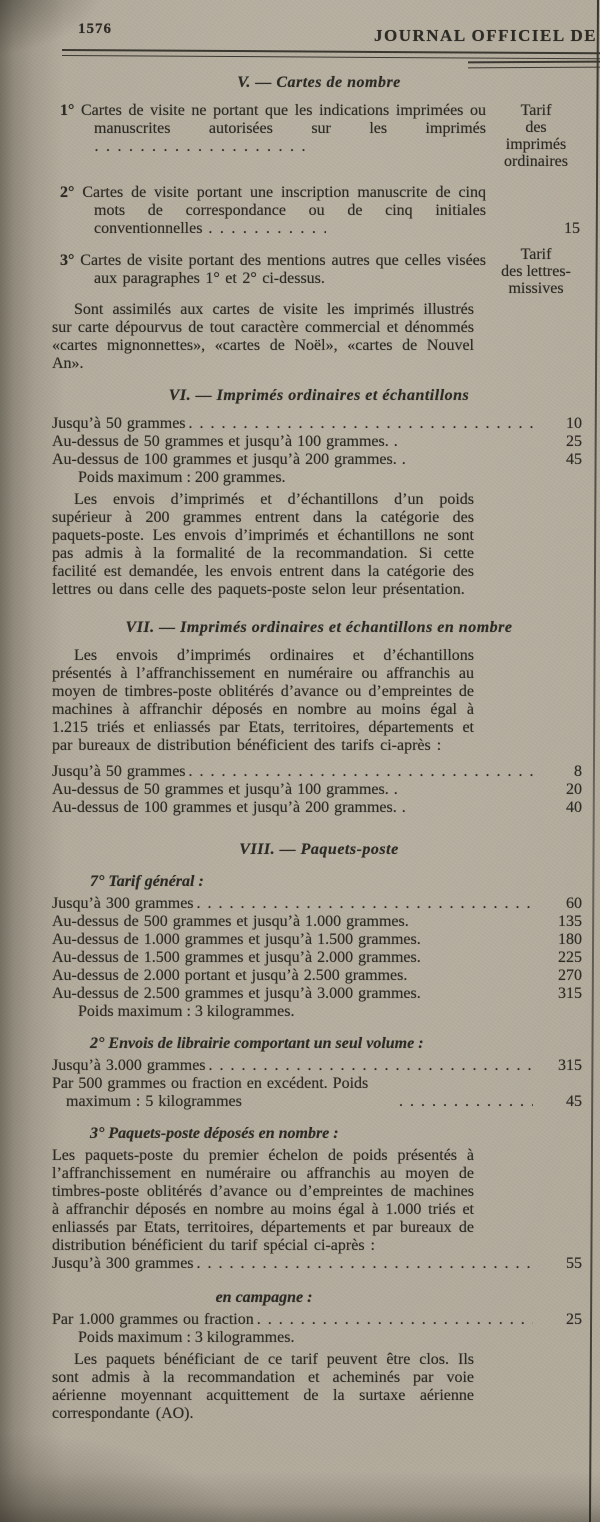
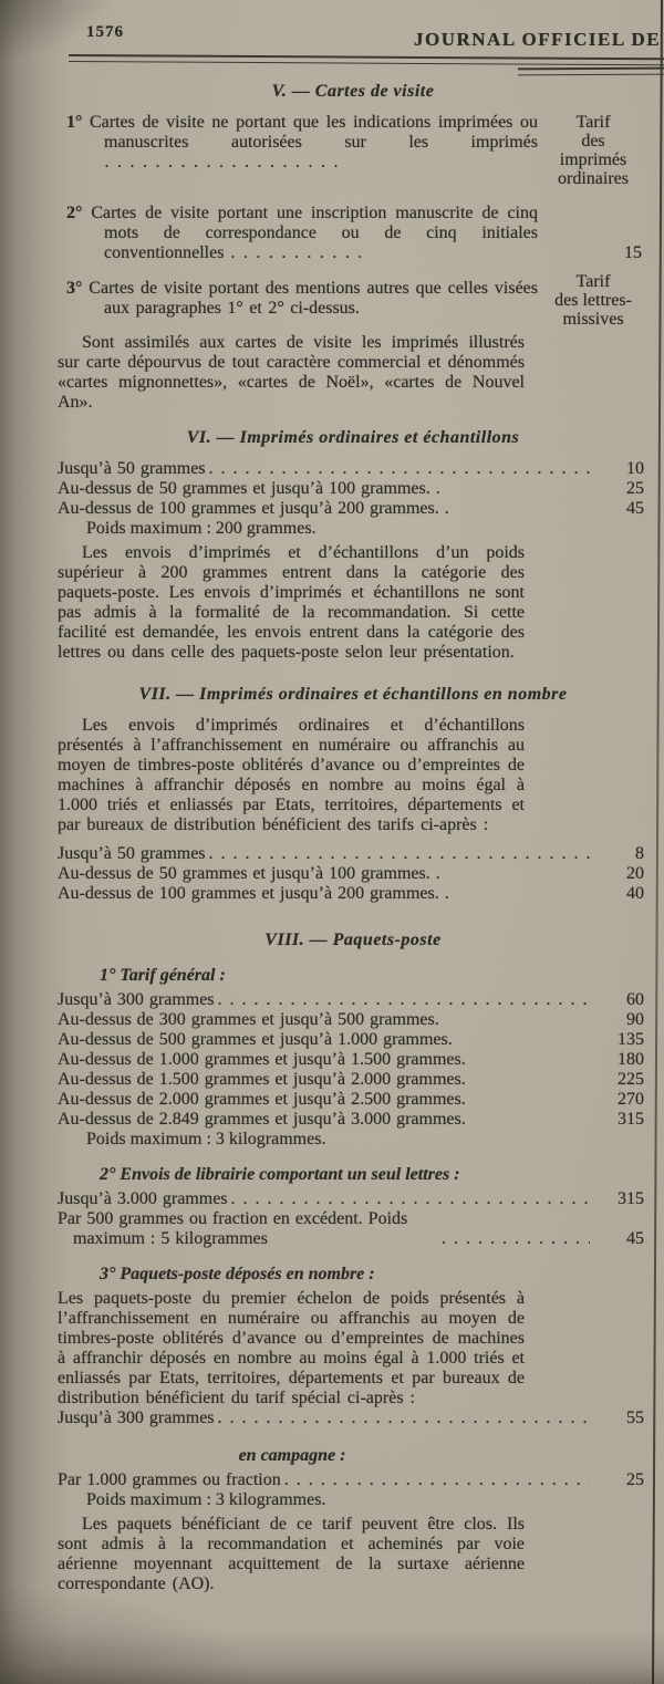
  1576
  JOURNAL OFFICIEL DE
- V. — Cartes de nombre
+ V. — Cartes de visite
  1° Cartes de visite ne portant que les indications imprimées ou manuscrites autorisées sur les imprimés
  Tarif
  des
  imprimés
  ordinaires
  2° Cartes de visite portant une inscription manuscrite de cinq mots de correspondance ou de cinq initiales conventionnelles
  15
  3° Cartes de visite portant des mentions autres que celles visées aux paragraphes 1° et 2° ci-dessus.
  Tarif
  des lettres-
  missives
  Sont assimilés aux cartes de visite les imprimés illustrés sur carte dépourvus de tout caractère commercial et dénommés «cartes mignonnettes», «cartes de Noël», «cartes de Nouvel An».
  VI. — Imprimés ordinaires et échantillons
  Jusqu’à 50 grammes
  10
  Au-dessus de 50 grammes et jusqu’à 100 grammes. .
  25
  Au-dessus de 100 grammes et jusqu’à 200 grammes. .
  45
  Poids maximum : 200 grammes.
  Les envois d’imprimés et d’échantillons d’un poids supérieur à 200 grammes entrent dans la catégorie des paquets-poste. Les envois d’imprimés et échantillons ne sont pas admis à la formalité de la recommandation. Si cette facilité est demandée, les envois entrent dans la catégorie des lettres ou dans celle des paquets-poste selon leur présentation.
  VII. — Imprimés ordinaires et échantillons en nombre
- Les envois d’imprimés ordinaires et d’échantillons présentés à l’affranchissement en numéraire ou affranchis au moyen de timbres-poste oblitérés d’avance ou d’empreintes de machines à affranchir déposés en nombre au moins égal à 1.215 triés et enliassés par Etats, territoires, départements et par bureaux de distribution bénéficient des tarifs ci-après :
+ Les envois d’imprimés ordinaires et d’échantillons présentés à l’affranchissement en numéraire ou affranchis au moyen de timbres-poste oblitérés d’avance ou d’empreintes de machines à affranchir déposés en nombre au moins égal à 1.000 triés et enliassés par Etats, territoires, départements et par bureaux de distribution bénéficient des tarifs ci-après :
  Jusqu’à 50 grammes
  8
  Au-dessus de 50 grammes et jusqu’à 100 grammes. .
  20
  Au-dessus de 100 grammes et jusqu’à 200 grammes. .
  40
  VIII. — Paquets-poste
- 7° Tarif général :
+ 1° Tarif général :
  Jusqu’à 300 grammes
  60
+ Au-dessus de 300 grammes et jusqu’à 500 grammes.
+ 90
  Au-dessus de 500 grammes et jusqu’à 1.000 grammes.
  135
  Au-dessus de 1.000 grammes et jusqu’à 1.500 grammes.
  180
  Au-dessus de 1.500 grammes et jusqu’à 2.000 grammes.
  225
- Au-dessus de 2.000 portant et jusqu’à 2.500 grammes.
+ Au-dessus de 2.000 grammes et jusqu’à 2.500 grammes.
  270
- Au-dessus de 2.500 grammes et jusqu’à 3.000 grammes.
+ Au-dessus de 2.849 grammes et jusqu’à 3.000 grammes.
  315
  Poids maximum : 3 kilogrammes.
- 2° Envois de librairie comportant un seul volume :
+ 2° Envois de librairie comportant un seul lettres :
  Jusqu’à 3.000 grammes
  315
  Par 500 grammes ou fraction en excédent. Poids maximum : 5 kilogrammes
  45
  3° Paquets-poste déposés en nombre :
  Les paquets-poste du premier échelon de poids présentés à l’affranchissement en numéraire ou affranchis au moyen de timbres-poste oblitérés d’avance ou d’empreintes de machines à affranchir déposés en nombre au moins égal à 1.000 triés et enliassés par Etats, territoires, départements et par bureaux de distribution bénéficient du tarif spécial ci-après :
  Jusqu’à 300 grammes
  55
  en campagne :
  Par 1.000 grammes ou fraction
  25
  Poids maximum : 3 kilogrammes.
  Les paquets bénéficiant de ce tarif peuvent être clos. Ils sont admis à la recommandation et acheminés par voie aérienne moyennant acquittement de la surtaxe aérienne correspondante (AO).
